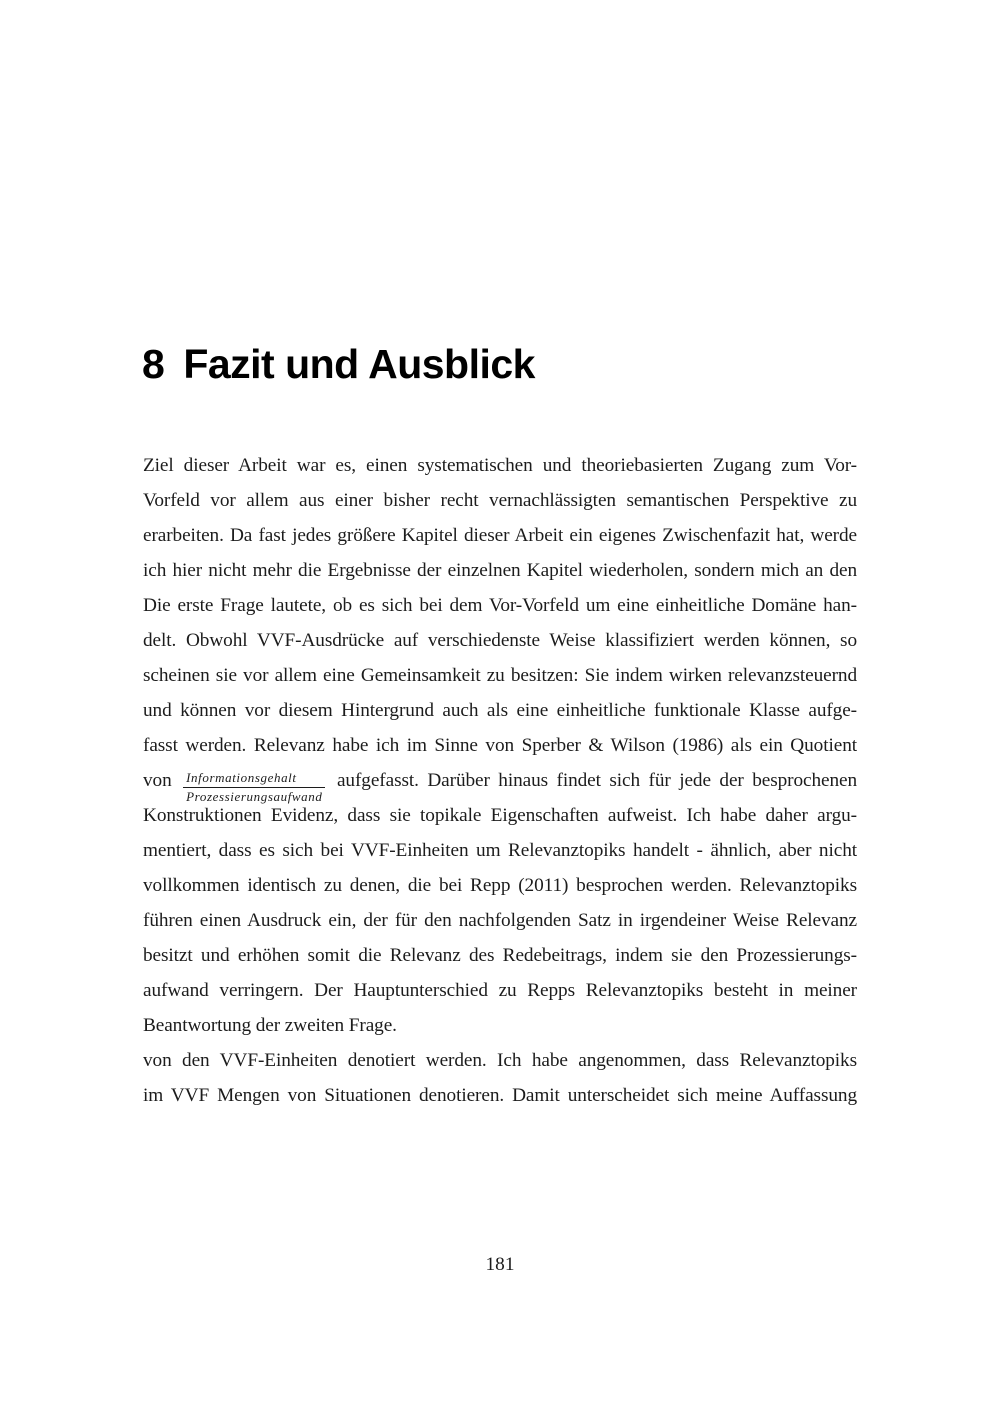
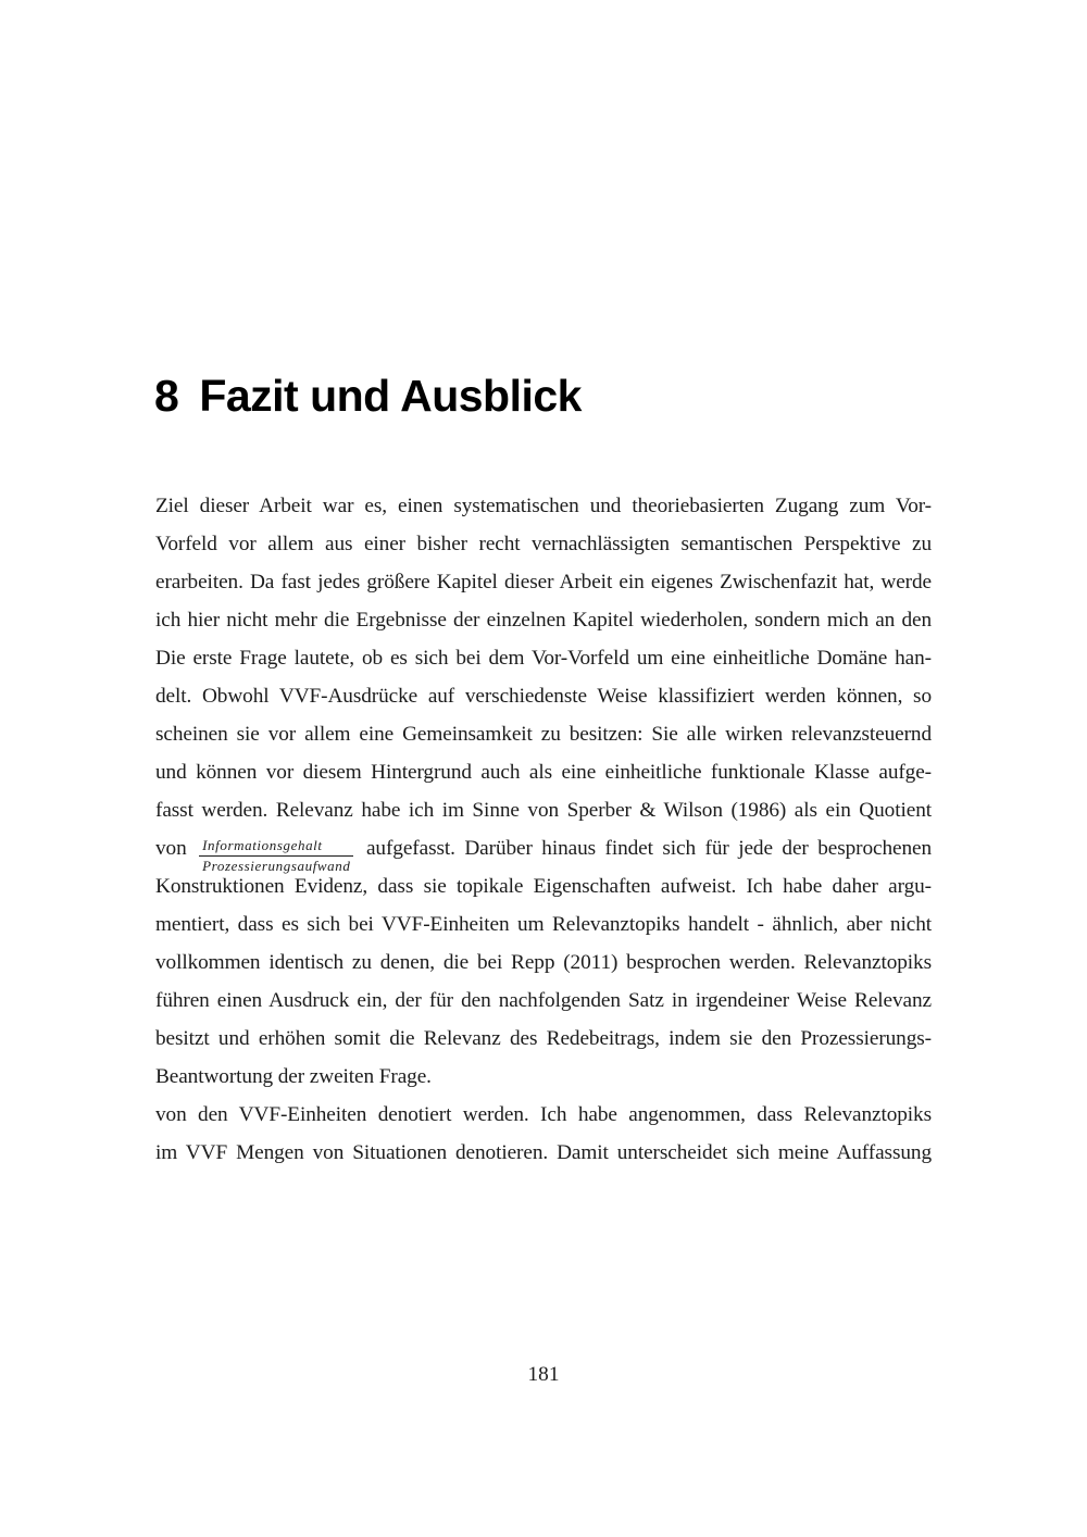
  8
  Fazit und Ausblick
  Ziel dieser Arbeit war es, einen systematischen und theoriebasierten Zugang zum Vor-
  Vorfeld vor allem aus einer bisher recht vernachlässigten semantischen Perspektive zu
  erarbeiten. Da fast jedes größere Kapitel dieser Arbeit ein eigenes Zwischenfazit hat, werde
  ich hier nicht mehr die Ergebnisse der einzelnen Kapitel wiederholen, sondern mich an den
  Die erste Frage lautete, ob es sich bei dem Vor-Vorfeld um eine einheitliche Domäne han-
  delt. Obwohl VVF-Ausdrücke auf verschiedenste Weise klassifiziert werden können, so
- scheinen sie vor allem eine Gemeinsamkeit zu besitzen: Sie indem wirken relevanzsteuernd
+ scheinen sie vor allem eine Gemeinsamkeit zu besitzen: Sie alle wirken relevanzsteuernd
  und können vor diesem Hintergrund auch als eine einheitliche funktionale Klasse aufge-
  fasst werden. Relevanz habe ich im Sinne von Sperber & Wilson (1986) als ein Quotient
  von
  Informationsgehalt
  Prozessierungsaufwand
  aufgefasst. Darüber hinaus findet sich für jede der besprochenen
  Konstruktionen Evidenz, dass sie topikale Eigenschaften aufweist. Ich habe daher argu-
  mentiert, dass es sich bei VVF-Einheiten um Relevanztopiks handelt - ähnlich, aber nicht
  vollkommen identisch zu denen, die bei Repp (2011) besprochen werden. Relevanztopiks
  führen einen Ausdruck ein, der für den nachfolgenden Satz in irgendeiner Weise Relevanz
  besitzt und erhöhen somit die Relevanz des Redebeitrags, indem sie den Prozessierungs-
- aufwand verringern. Der Hauptunterschied zu Repps Relevanztopiks besteht in meiner
  Beantwortung der zweiten Frage.
  von den VVF-Einheiten denotiert werden. Ich habe angenommen, dass Relevanztopiks
  im VVF Mengen von Situationen denotieren. Damit unterscheidet sich meine Auffassung
  181
